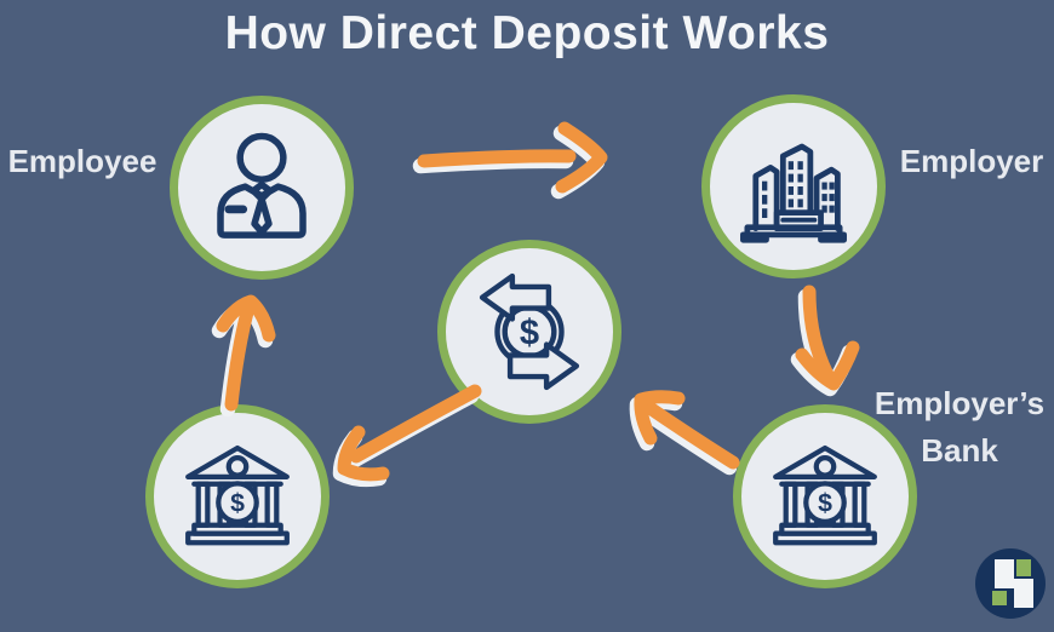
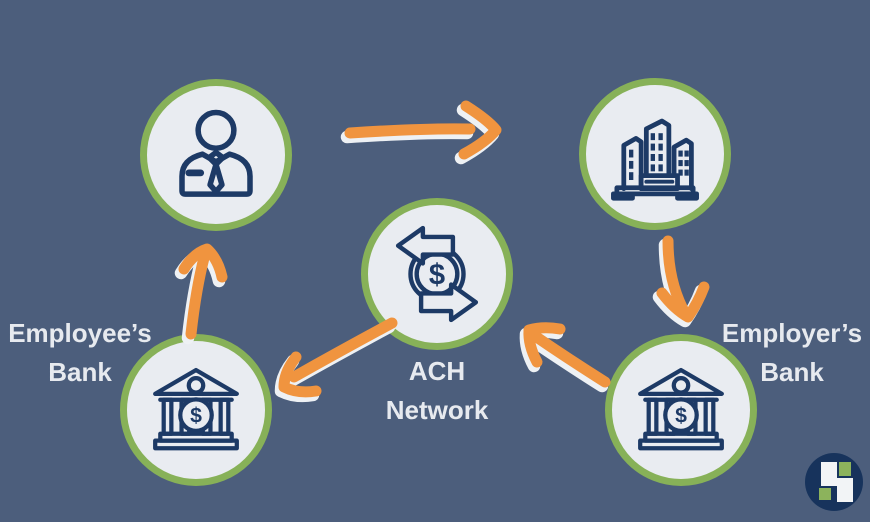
- How Direct Deposit Works
- Employee
- Employer
  $
+ ACH Network
  $
+ Employee’s Bank
  $
  Employer’s Bank
